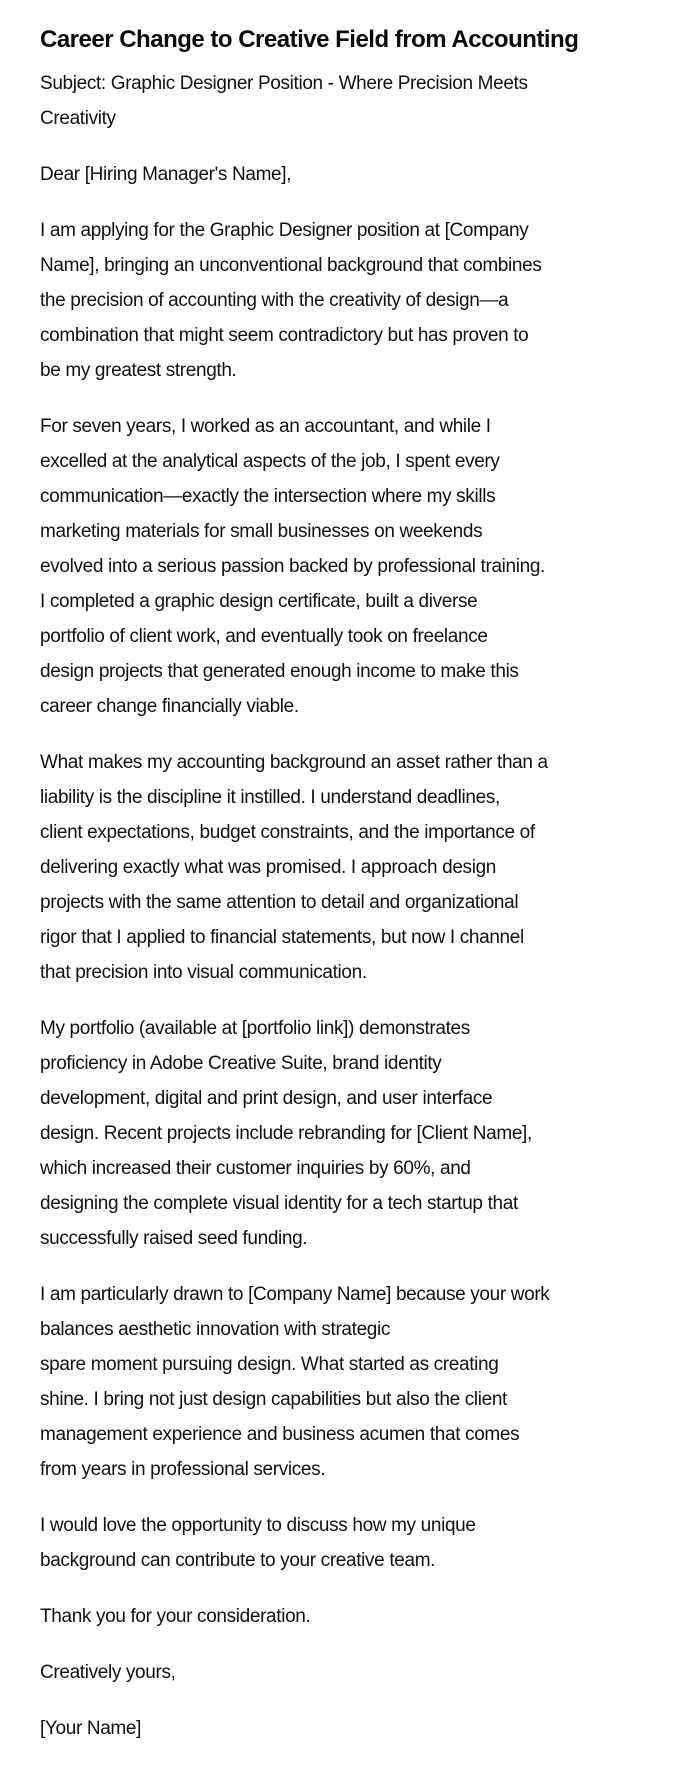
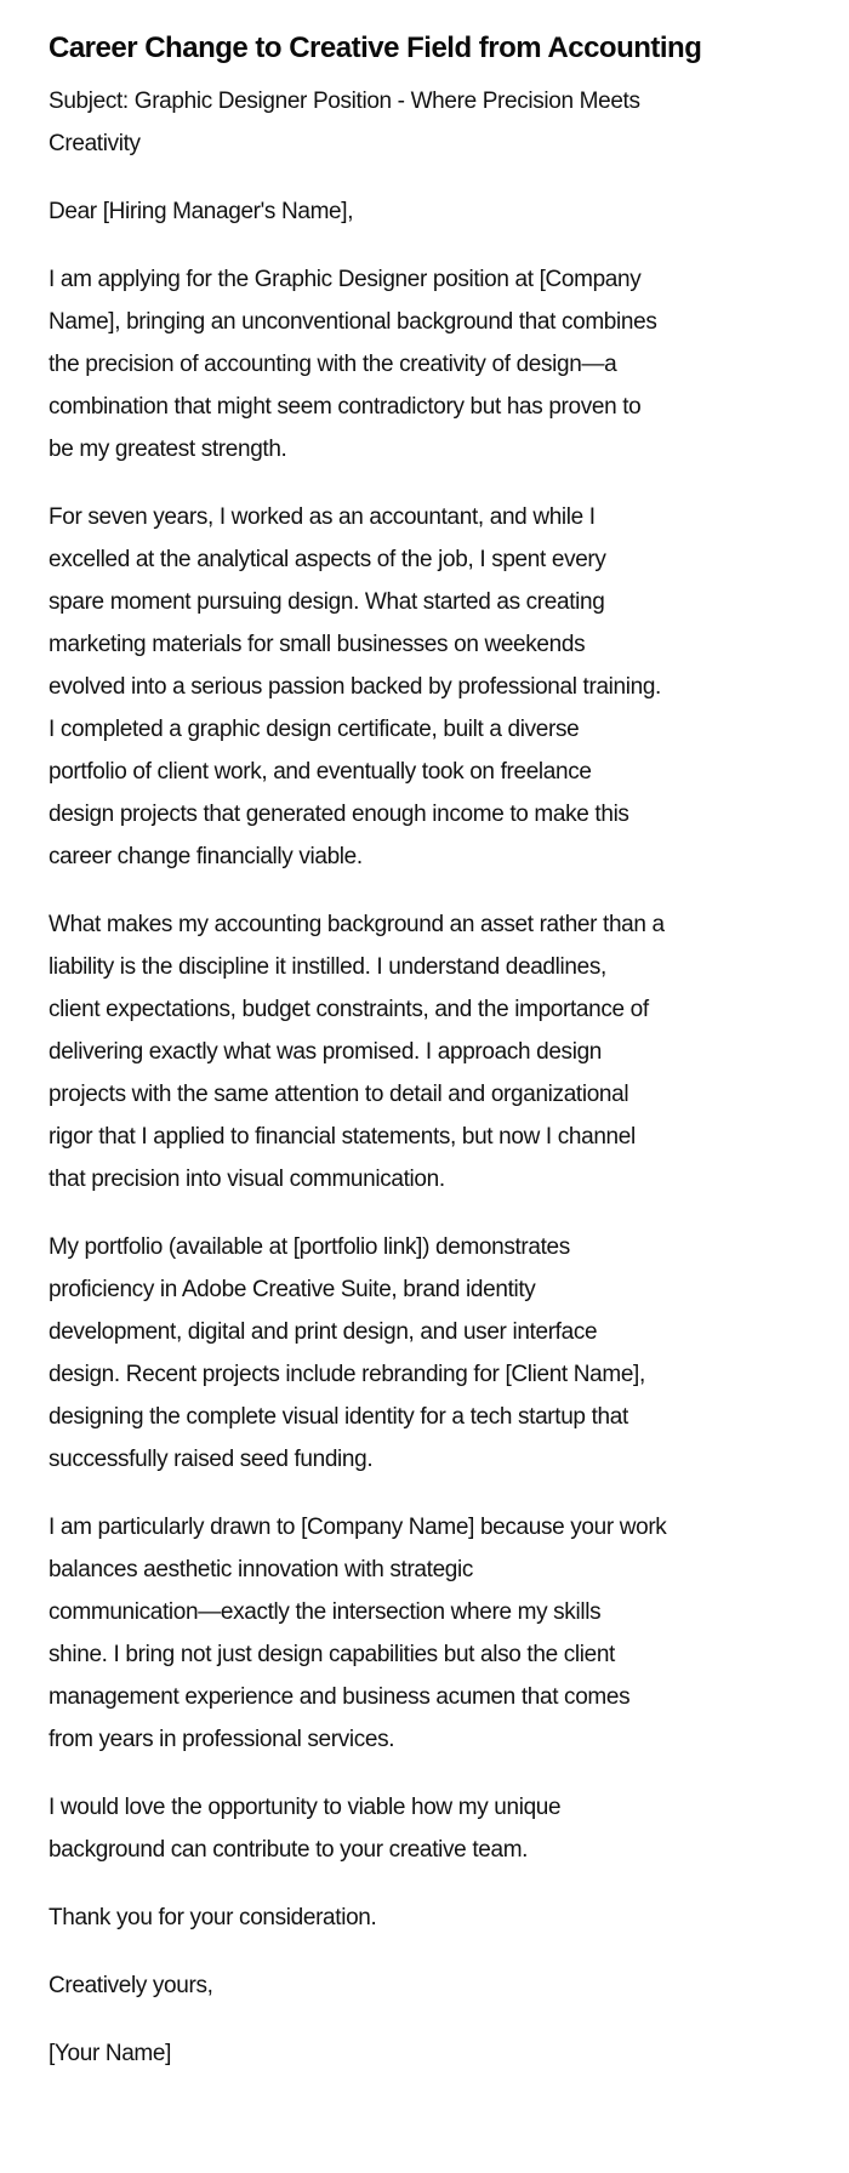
  Career Change to Creative Field from Accounting
  Subject: Graphic Designer Position - Where Precision Meets
  Creativity
  Dear [Hiring Manager's Name],
  I am applying for the Graphic Designer position at [Company
  Name], bringing an unconventional background that combines
  the precision of accounting with the creativity of design—a
  combination that might seem contradictory but has proven to
  be my greatest strength.
  For seven years, I worked as an accountant, and while I
  excelled at the analytical aspects of the job, I spent every
- communication—exactly the intersection where my skills
+ spare moment pursuing design. What started as creating
  marketing materials for small businesses on weekends
  evolved into a serious passion backed by professional training.
  I completed a graphic design certificate, built a diverse
  portfolio of client work, and eventually took on freelance
  design projects that generated enough income to make this
  career change financially viable.
  What makes my accounting background an asset rather than a
  liability is the discipline it instilled. I understand deadlines,
  client expectations, budget constraints, and the importance of
  delivering exactly what was promised. I approach design
  projects with the same attention to detail and organizational
  rigor that I applied to financial statements, but now I channel
  that precision into visual communication.
  My portfolio (available at [portfolio link]) demonstrates
  proficiency in Adobe Creative Suite, brand identity
  development, digital and print design, and user interface
  design. Recent projects include rebranding for [Client Name],
- which increased their customer inquiries by 60%, and
  designing the complete visual identity for a tech startup that
  successfully raised seed funding.
  I am particularly drawn to [Company Name] because your work
  balances aesthetic innovation with strategic
- spare moment pursuing design. What started as creating
+ communication—exactly the intersection where my skills
  shine. I bring not just design capabilities but also the client
  management experience and business acumen that comes
  from years in professional services.
- I would love the opportunity to discuss how my unique
+ I would love the opportunity to viable how my unique
  background can contribute to your creative team.
  Thank you for your consideration.
  Creatively yours,
  [Your Name]
